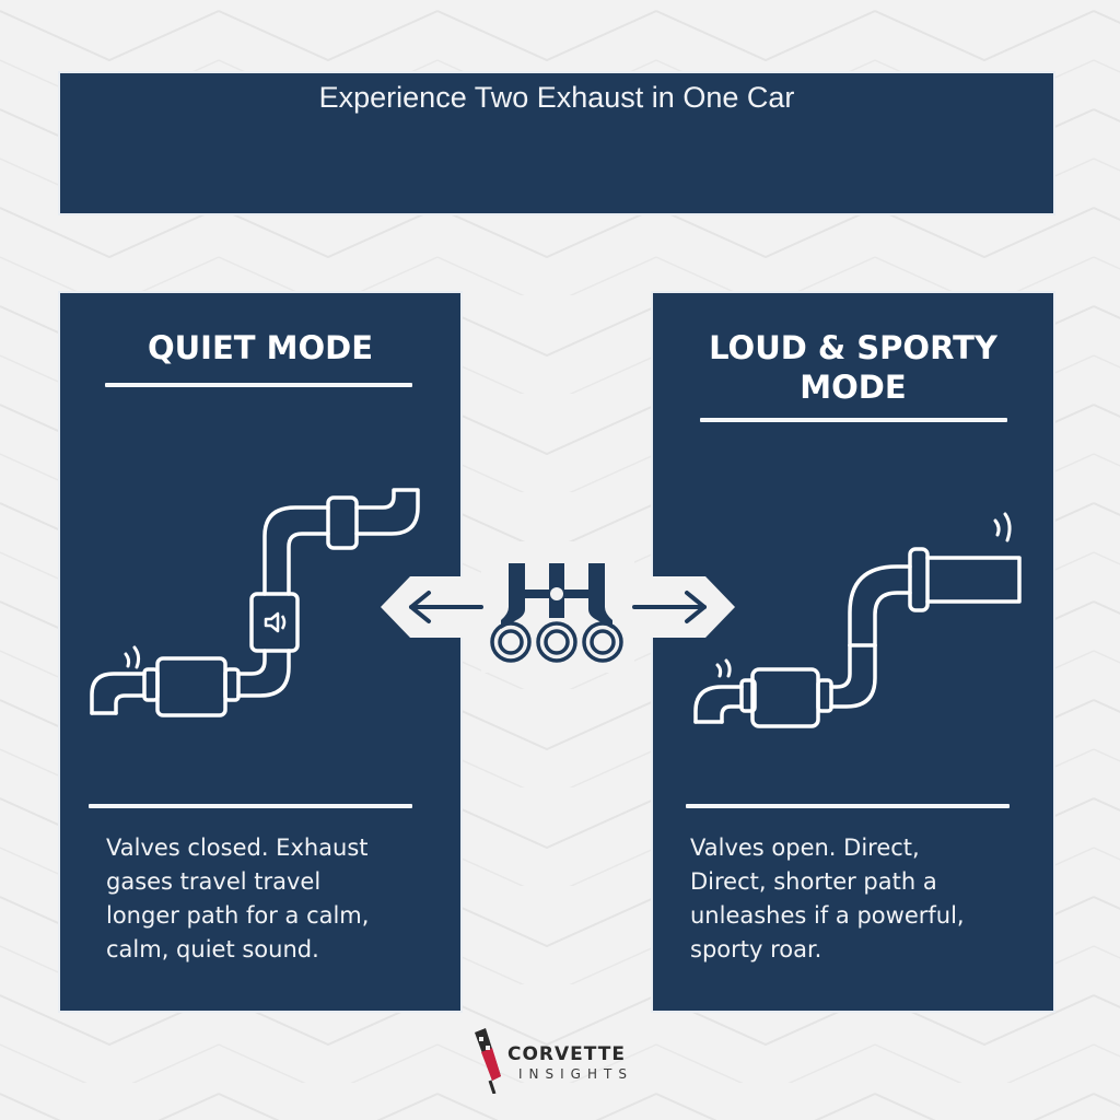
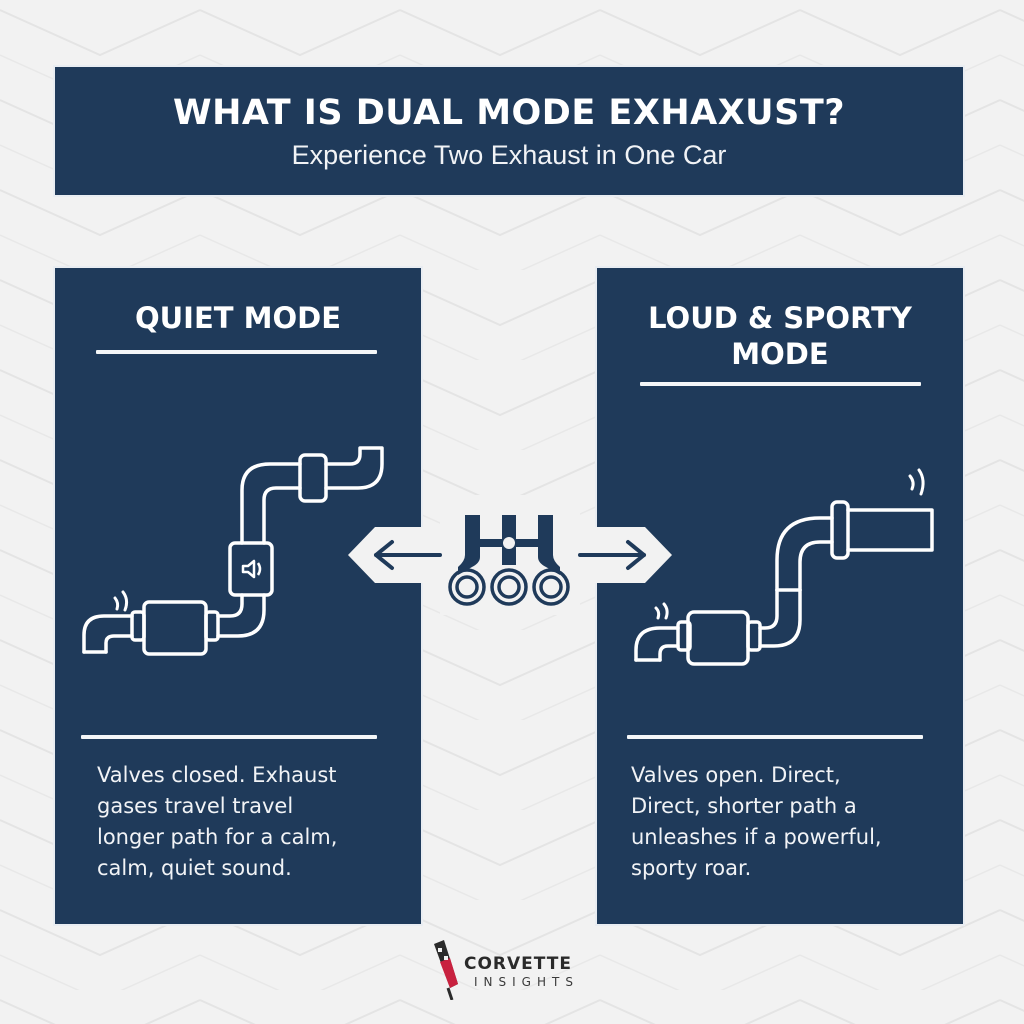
+ WHAT IS DUAL MODE EXHAXUST?
  Experience Two Exhaust in One Car
  QUIET MODE
  Valves closed. Exhaust
  gases travel travel
  longer path for a calm,
  calm, quiet sound.
  LOUD & SPORTY
  MODE
  Valves open. Direct,
  Direct, shorter path a
  unleashes if a powerful,
  sporty roar.
  CORVETTE
  INSIGHTS
